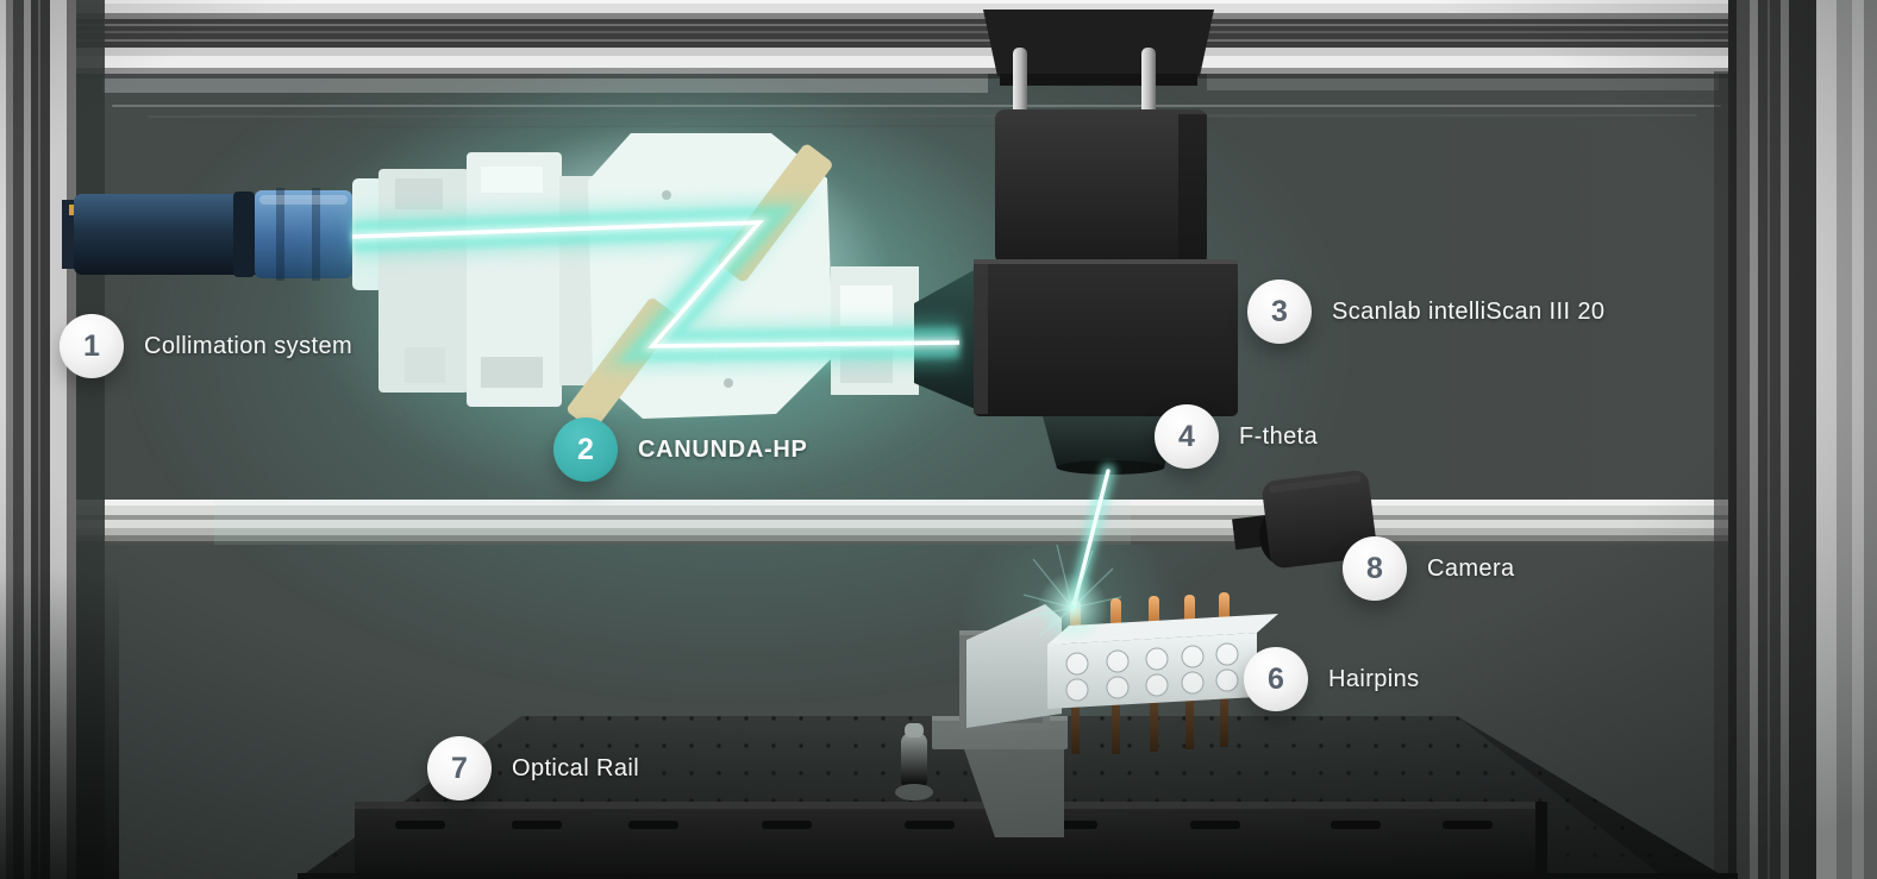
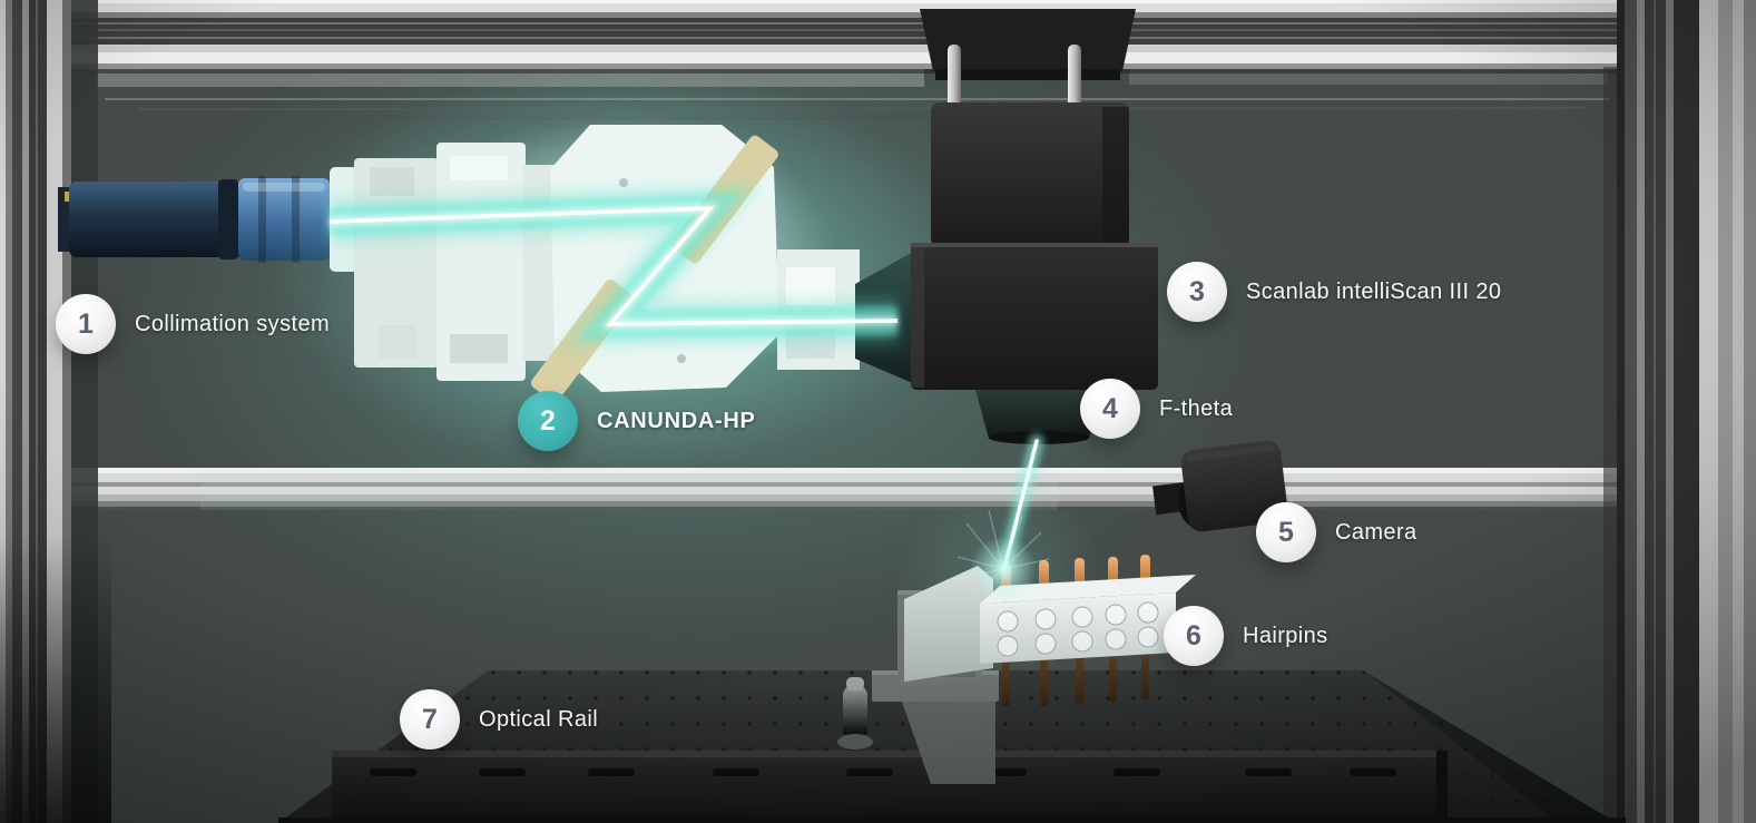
  1
  Collimation system
  2
  CANUNDA-HP
  3
  Scanlab intelliScan III 20
  4
  F-theta
- 8
+ 5
  Camera
  6
  Hairpins
  7
  Optical Rail
